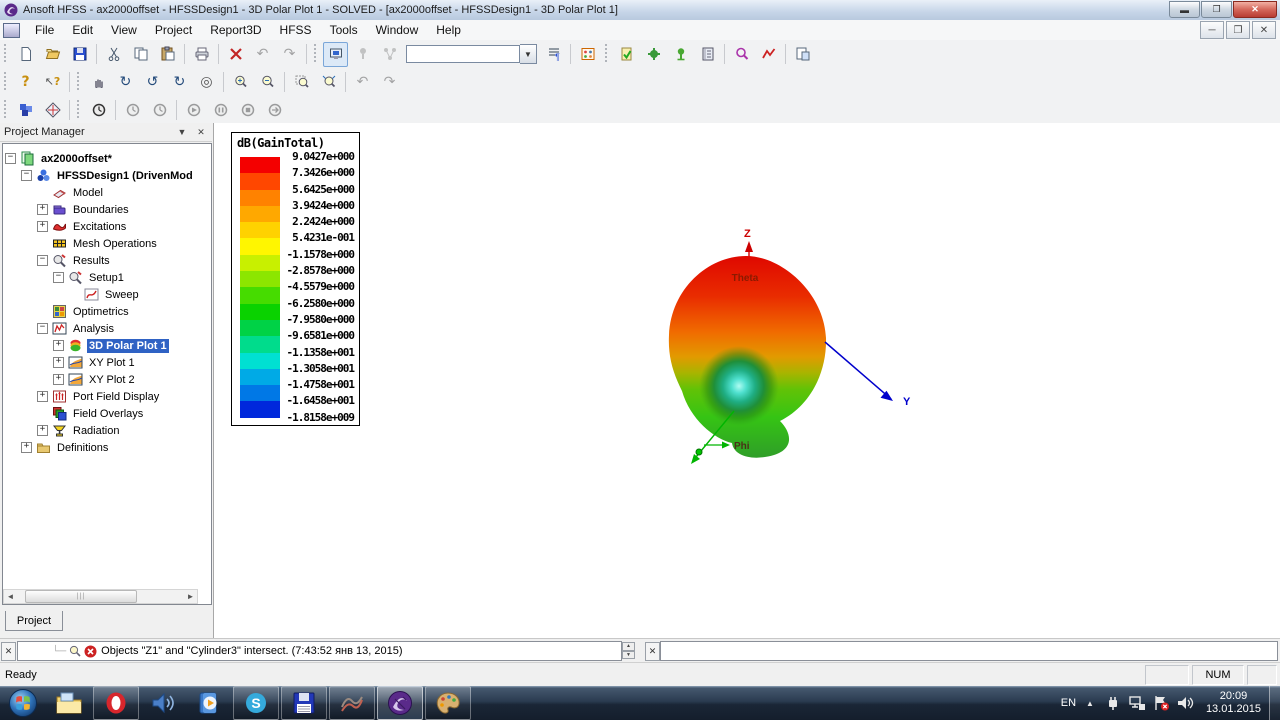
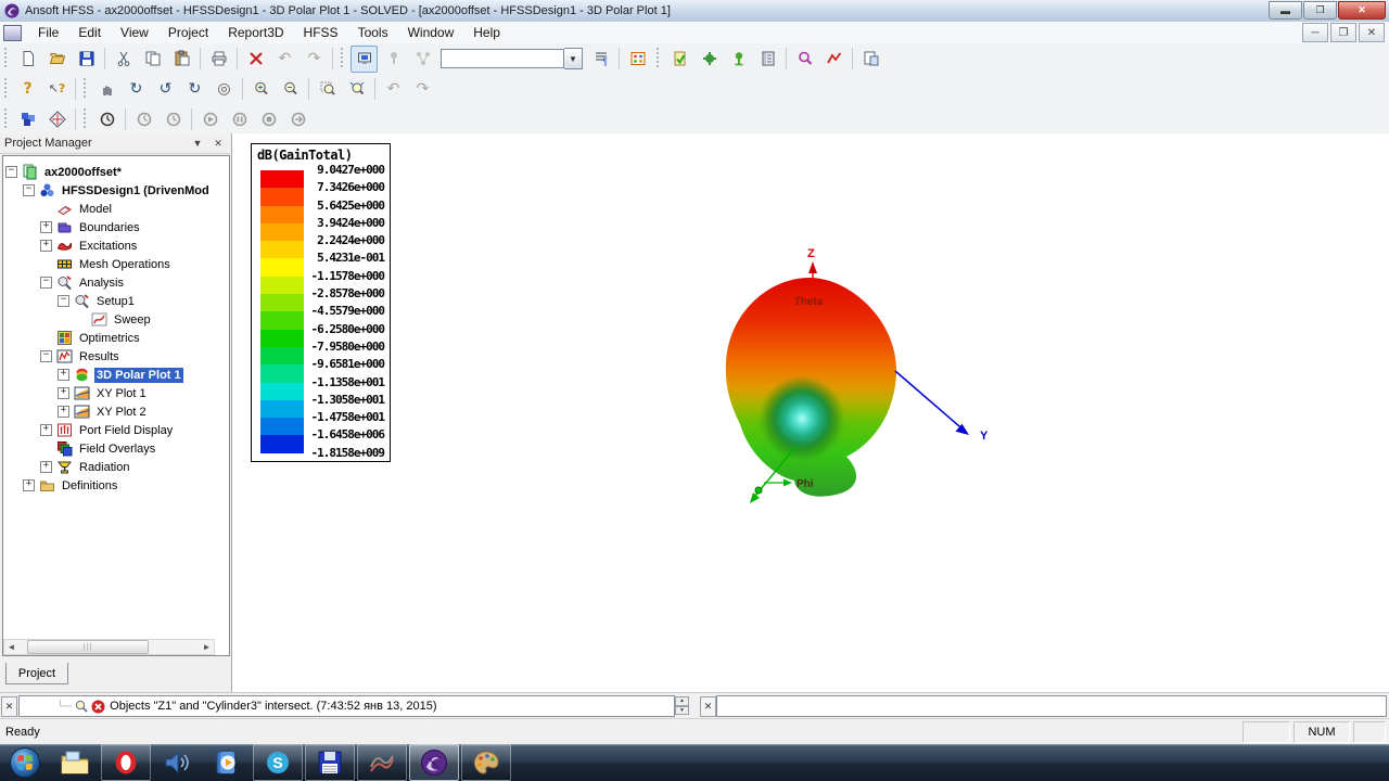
  Ansoft HFSS - ax2000offset - HFSSDesign1 - 3D Polar Plot 1 - SOLVED - [ax2000offset - HFSSDesign1 - 3D Polar Plot 1]
  ▬
  ❐
  ✕
  File
  Edit
  View
  Project
  Report3D
  HFSS
  Tools
  Window
  Help
  ─
  ❐
  ✕
  ↶
  ↷
  ▼
  ¶
  ?
  ↖?
  ↻
  ↺
  ↻
  ◎
  ↶
  ↷
  Project Manager
  ▼
  ✕
  −
  ax2000offset*
  −
  HFSSDesign1 (DrivenMod
  Model
  +
  Boundaries
  +
  Excitations
  Mesh Operations
  −
- Results
+ Analysis
  −
  Setup1
  Sweep
  Optimetrics
  −
- Analysis
+ Results
  +
  3D Polar Plot 1
  +
  XY Plot 1
  +
  XY Plot 2
  +
  Port Field Display
  Field Overlays
  +
  Radiation
  +
  Definitions
  ◄
  ►
  Project
  dB(GainTotal)
  9.0427e+000
  7.3426e+000
  5.6425e+000
  3.9424e+000
  2.2424e+000
  5.4231e-001
  -1.1578e+000
  -2.8578e+000
  -4.5579e+000
  -6.2580e+000
  -7.9580e+000
  -9.6581e+000
  -1.1358e+001
  -1.3058e+001
  -1.4758e+001
- -1.6458e+001
+ -1.6458e+006
  -1.8158e+009
  Theta
  Y
  Phi
  Z
  ✕
  └─
  Objects "Z1" and "Cylinder3" intersect. (7:43:52 янв 13, 2015)
  ✕
  Ready
  NUM
  S
- EN
- ▲
- 20:09
- 13.01.2015
